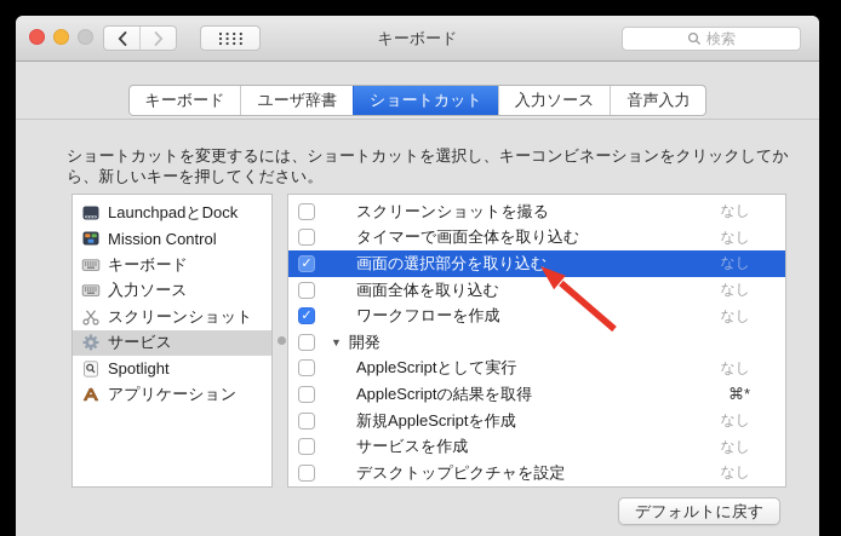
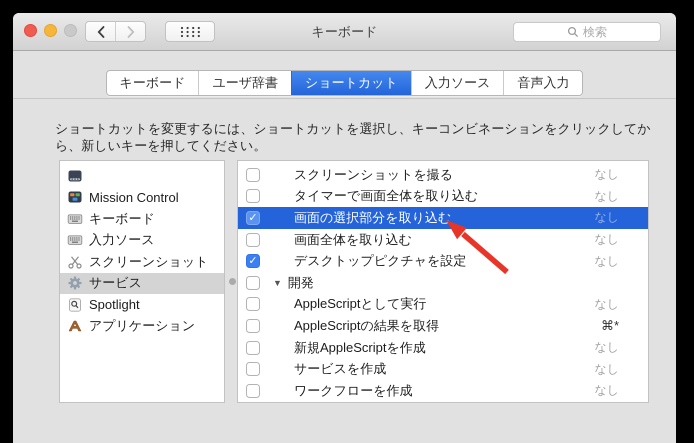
  キーボード
  検索
  キーボード
  ユーザ辞書
  ショートカット
  入力ソース
  音声入力
  ショートカットを変更するには、ショートカットを選択し、キーコンビネーションをクリックしてから、新しいキーを押してください。
- LaunchpadとDock
  Mission Control
  キーボード
  入力ソース
  スクリーンショット
  サービス
  Spotlight
  アプリケーション
  スクリーンショットを撮る
  なし
  タイマーで画面全体を取り込む
  なし
  画面の選択部分を取り込む
  なし
  画面全体を取り込む
  なし
- ワークフローを作成
+ デスクトップピクチャを設定
  なし
  開発
  AppleScriptとして実行
  なし
  AppleScriptの結果を取得
  ⌘*
  新規AppleScriptを作成
  なし
  サービスを作成
  なし
- デスクトップピクチャを設定
+ ワークフローを作成
  なし
- デフォルトに戻す
